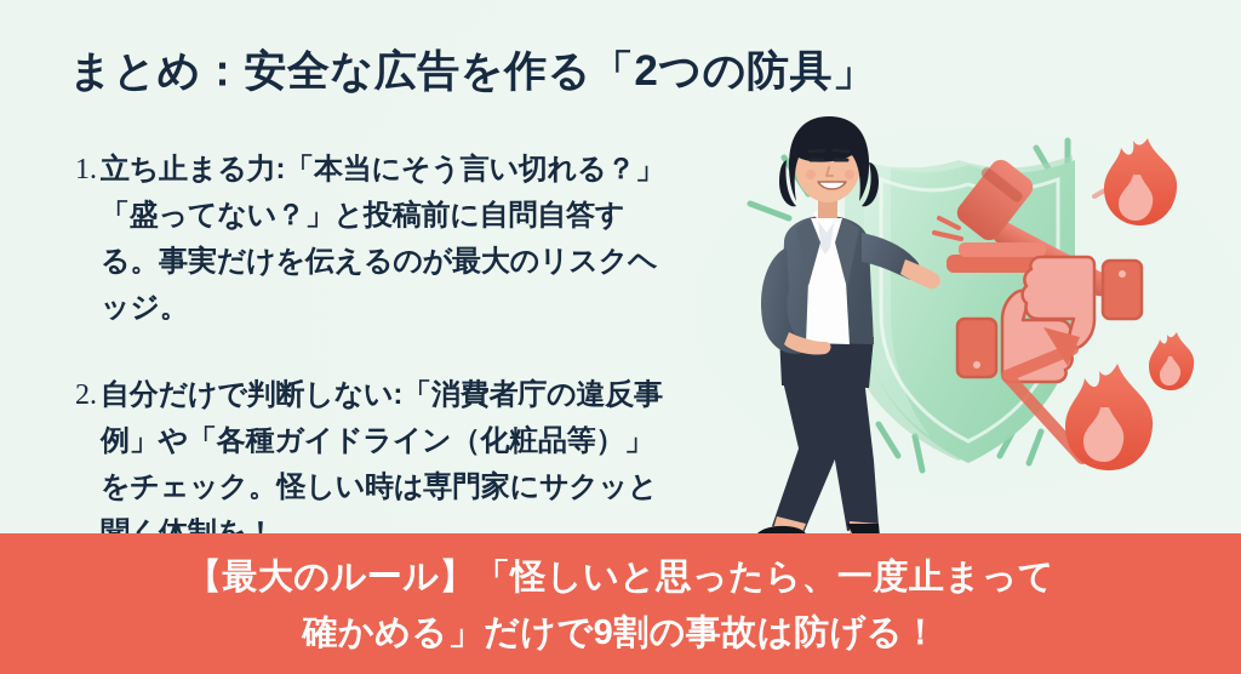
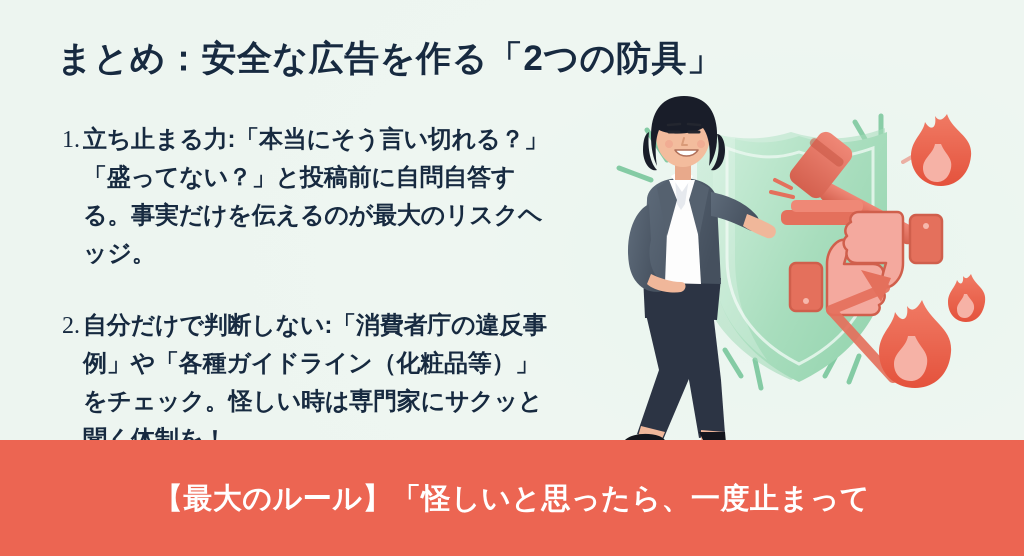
  まとめ：安全な広告を作る「2つの防具」
  1.
  立ち止まる力:「本当にそう言い切れる？」「盛ってない？」と投稿前に自問自答する。事実だけを伝えるのが最大のリスクヘッジ。
  2.
  自分だけで判断しない:「消費者庁の違反事例」や「各種ガイドライン（化粧品等）」をチェック。怪しい時は専門家にサクッと
  【最大のルール】「怪しいと思ったら、一度止まって
- 確かめる」だけで9割の事故は防げる！
